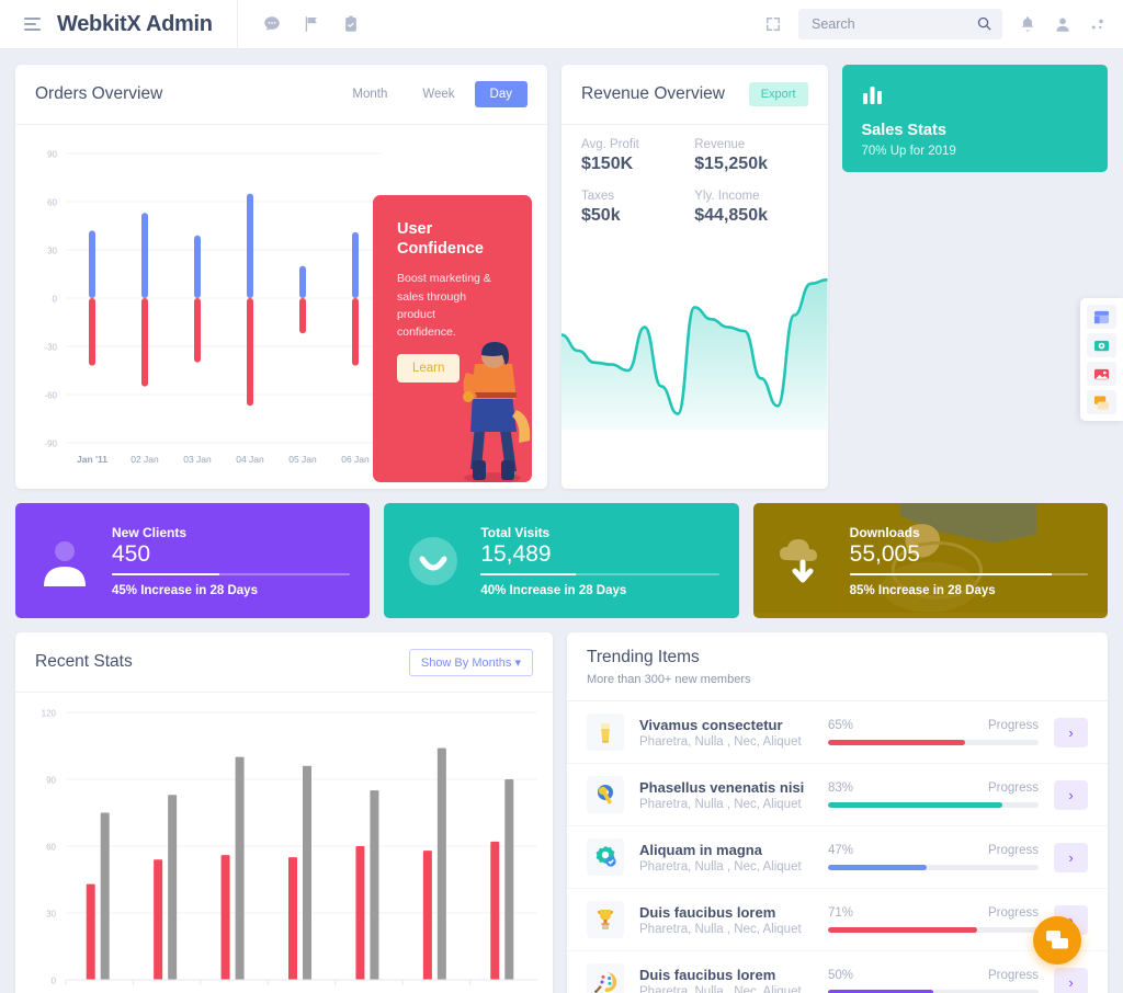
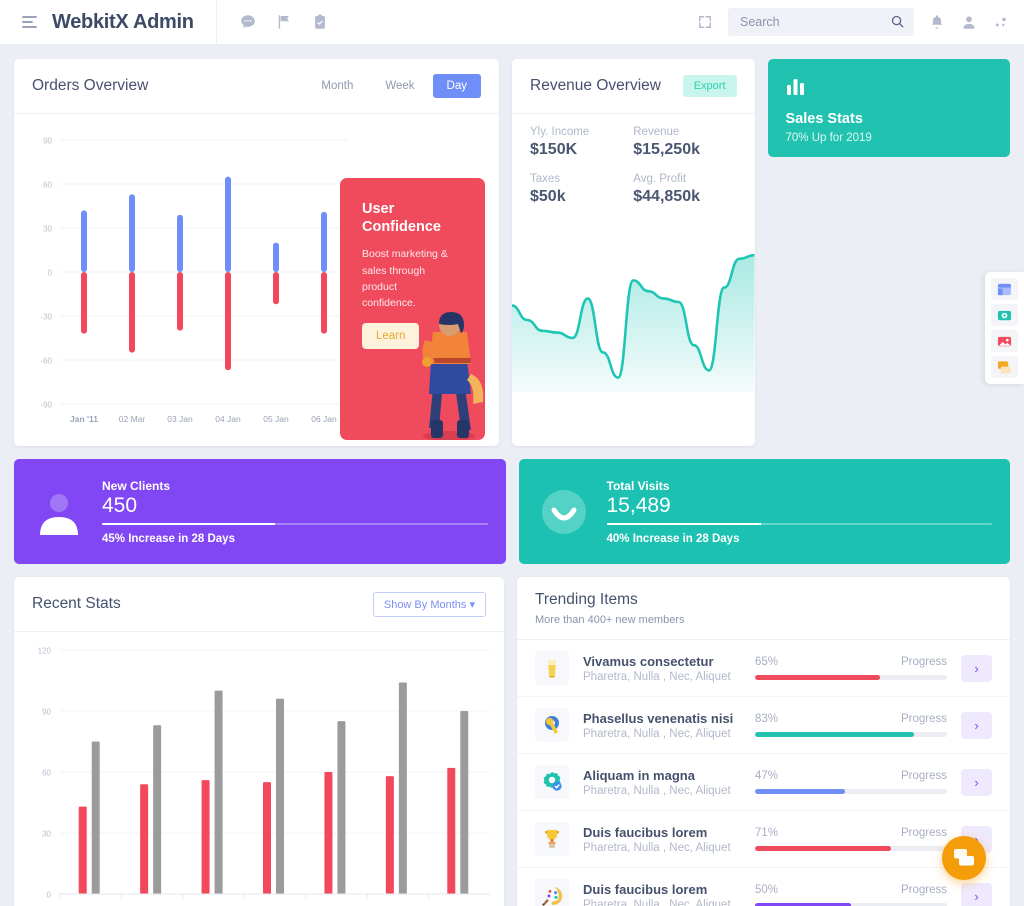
  WebkitX Admin
  Search
  Orders Overview
  Month
  Week
  Day
  90
  60
  30
  0
  -30
  -60
  -90
  Jan '11
- 02 Jan
+ 02 Mar
  03 Jan
  04 Jan
  05 Jan
  06 Jan
  User Confidence
  Boost marketing & sales through product confidence.
  Learn
  Revenue Overview
  Export
- Avg. Profit
+ Yly. Income
  $150K
  Revenue
  $15,250k
  Taxes
  $50k
- Yly. Income
+ Avg. Profit
  $44,850k
  Sales Stats
  70% Up for 2019
  New Clients
  450
  45% Increase in 28 Days
  Total Visits
  15,489
  40% Increase in 28 Days
- Downloads
- 55,005
- 85% Increase in 28 Days
  Recent Stats
  Show By Months ▾
  0
  30
  60
  90
  120
  Trending Items
- More than 300+ new members
+ More than 400+ new members
  Vivamus consectetur
  Pharetra, Nulla , Nec, Aliquet
  65%
  Progress
  ›
  Phasellus venenatis nisi
  Pharetra, Nulla , Nec, Aliquet
  83%
  Progress
  ›
  Aliquam in magna
  Pharetra, Nulla , Nec, Aliquet
  47%
  Progress
  ›
  Duis faucibus lorem
  Pharetra, Nulla , Nec, Aliquet
  71%
  Progress
  Duis faucibus lorem
  Pharetra, Nulla , Nec, Aliquet
  50%
  Progress
  ›
